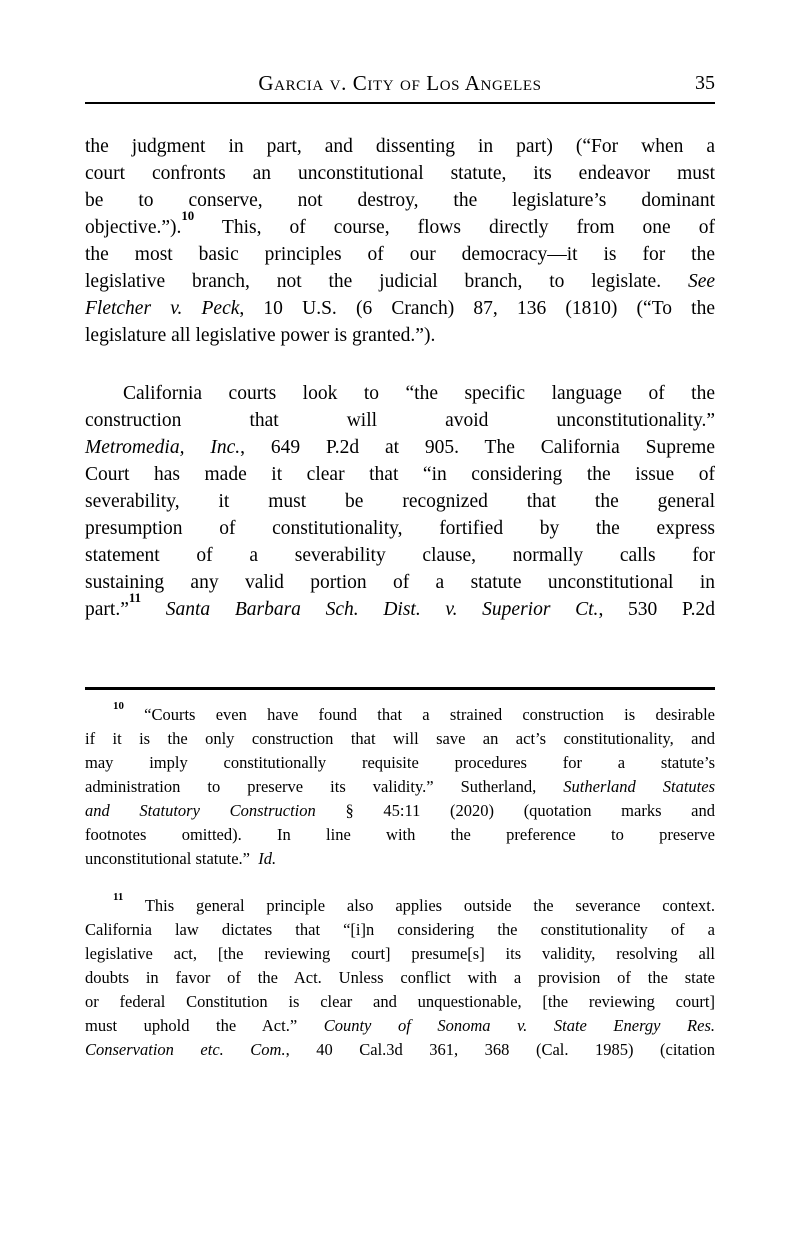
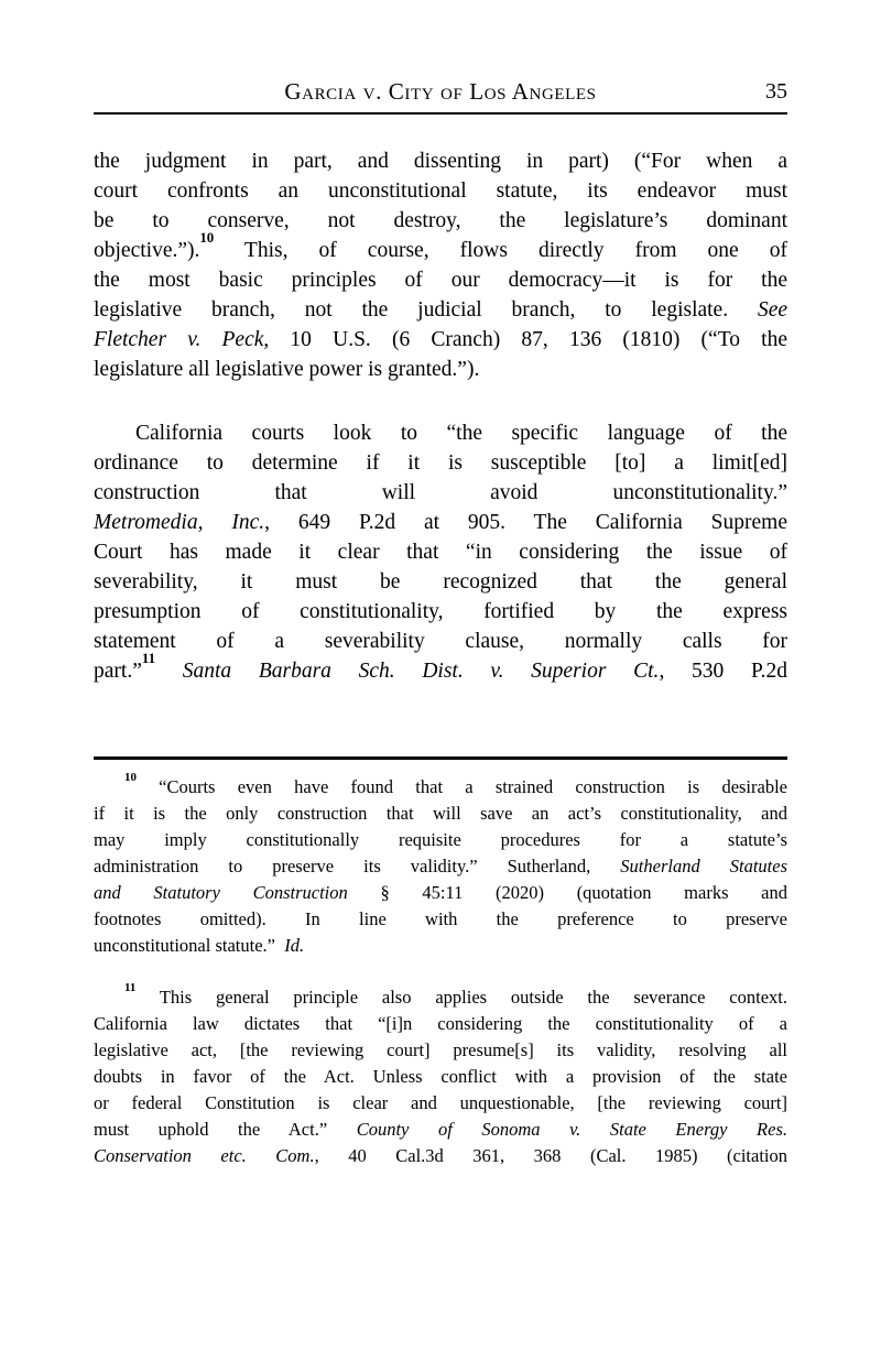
  Garcia v. City of Los Angeles
  35
  the judgment in part, and dissenting in part) (“For when a
  court confronts an unconstitutional statute, its endeavor must
  be to conserve, not destroy, the legislature’s dominant
  objective.”).10 This, of course, flows directly from one of
  the most basic principles of our democracy—it is for the
  legislative branch, not the judicial branch, to legislate. See
  Fletcher v. Peck, 10 U.S. (6 Cranch) 87, 136 (1810) (“To the
  legislature all legislative power is granted.”).
  California courts look to “the specific language of the
+ ordinance to determine if it is susceptible [to] a limit[ed]
  construction that will avoid unconstitutionality.”
  Metromedia, Inc., 649 P.2d at 905. The California Supreme
  Court has made it clear that “in considering the issue of
  severability, it must be recognized that the general
  presumption of constitutionality, fortified by the express
  statement of a severability clause, normally calls for
- sustaining any valid portion of a statute unconstitutional in
  part.”11 Santa Barbara Sch. Dist. v. Superior Ct., 530 P.2d
  10 “Courts even have found that a strained construction is desirable
  if it is the only construction that will save an act’s constitutionality, and
  may imply constitutionally requisite procedures for a statute’s
  administration to preserve its validity.” Sutherland, Sutherland Statutes
  and Statutory Construction § 45:11 (2020) (quotation marks and
  footnotes omitted). In line with the preference to preserve
  unconstitutional statute.” Id.
  11 This general principle also applies outside the severance context.
  California law dictates that “[i]n considering the constitutionality of a
  legislative act, [the reviewing court] presume[s] its validity, resolving all
  doubts in favor of the Act. Unless conflict with a provision of the state
  or federal Constitution is clear and unquestionable, [the reviewing court]
  must uphold the Act.” County of Sonoma v. State Energy Res.
  Conservation etc. Com., 40 Cal.3d 361, 368 (Cal. 1985) (citation
